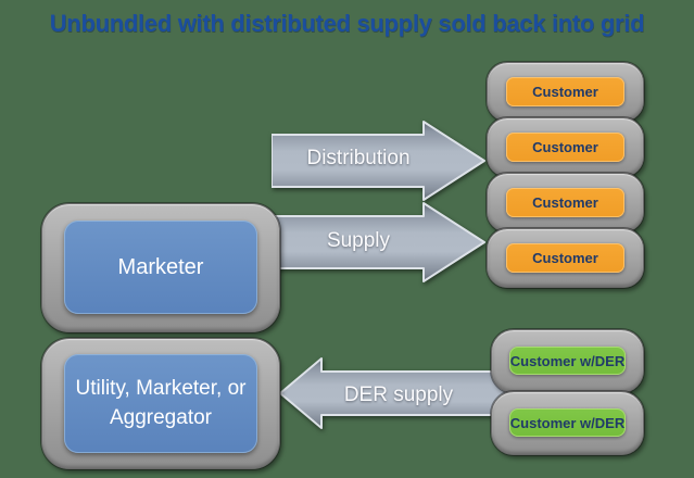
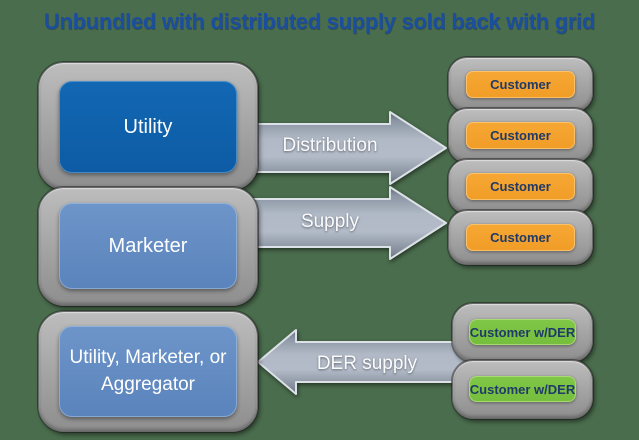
- Unbundled with distributed supply sold back into grid
+ Unbundled with distributed supply sold back with grid
  Distribution
  Supply
  DER supply
+ Utility
  Marketer
  Utility, Marketer, or
  Aggregator
  Customer
  Customer
  Customer
  Customer
  Customer w/DER
  Customer w/DER
